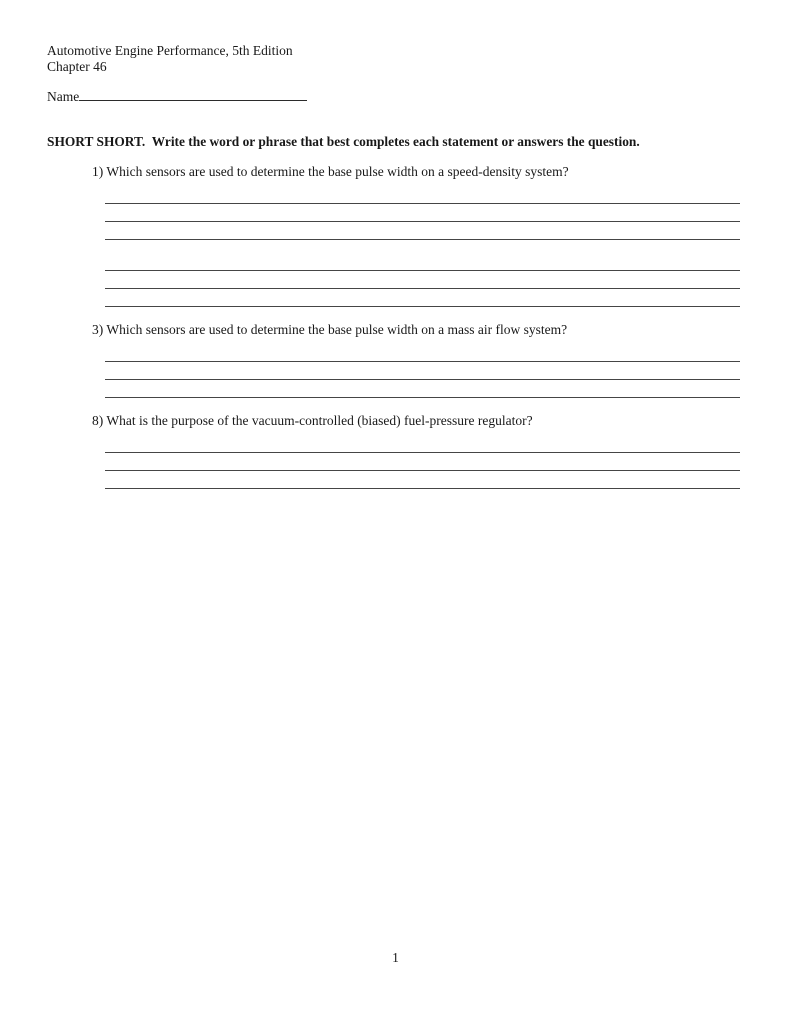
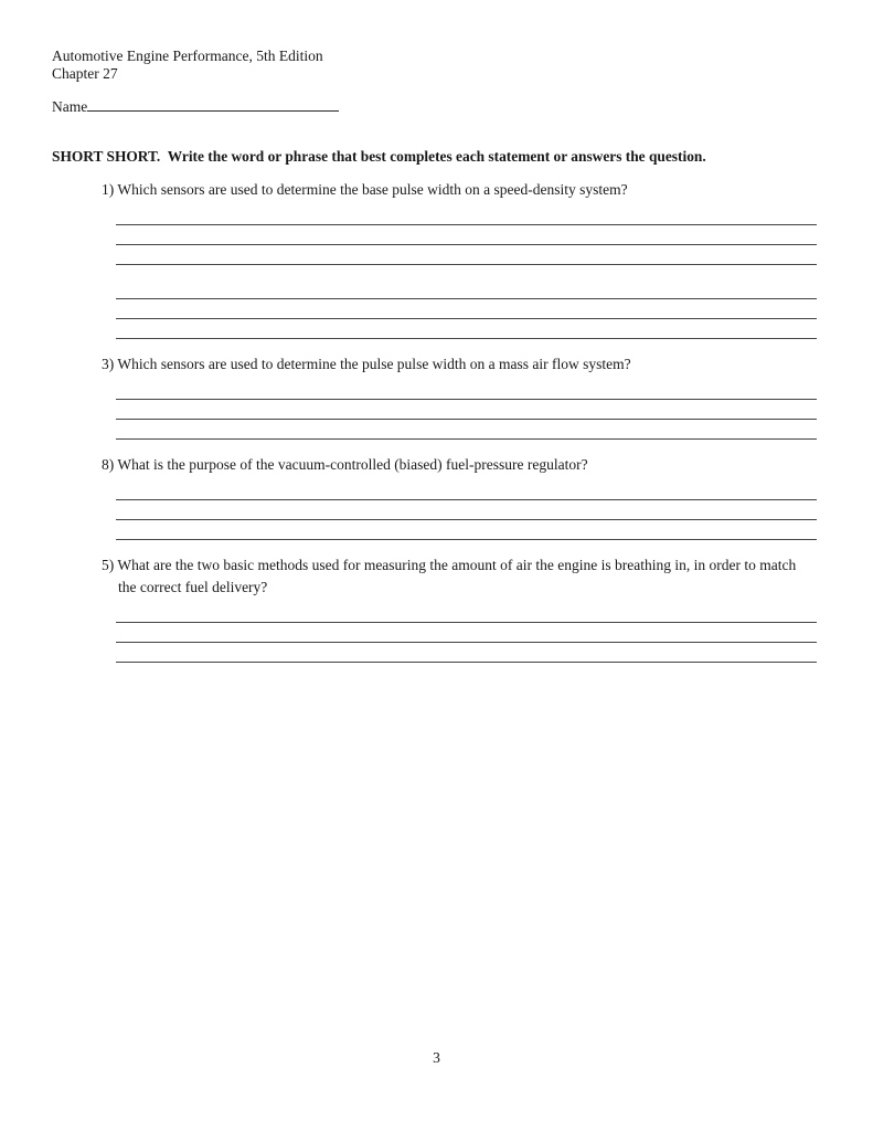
  Automotive Engine Performance, 5th Edition
- Chapter 46
+ Chapter 27
  Name
  SHORT SHORT. Write the word or phrase that best completes each statement or answers the question.
  1) Which sensors are used to determine the base pulse width on a speed-density system?
- 3) Which sensors are used to determine the base pulse width on a mass air flow system?
+ 3) Which sensors are used to determine the pulse pulse width on a mass air flow system?
  8) What is the purpose of the vacuum-controlled (biased) fuel-pressure regulator?
+ 5) What are the two basic methods used for measuring the amount of air the engine is breathing in, in order to match the correct fuel delivery?
- 1
+ 3
